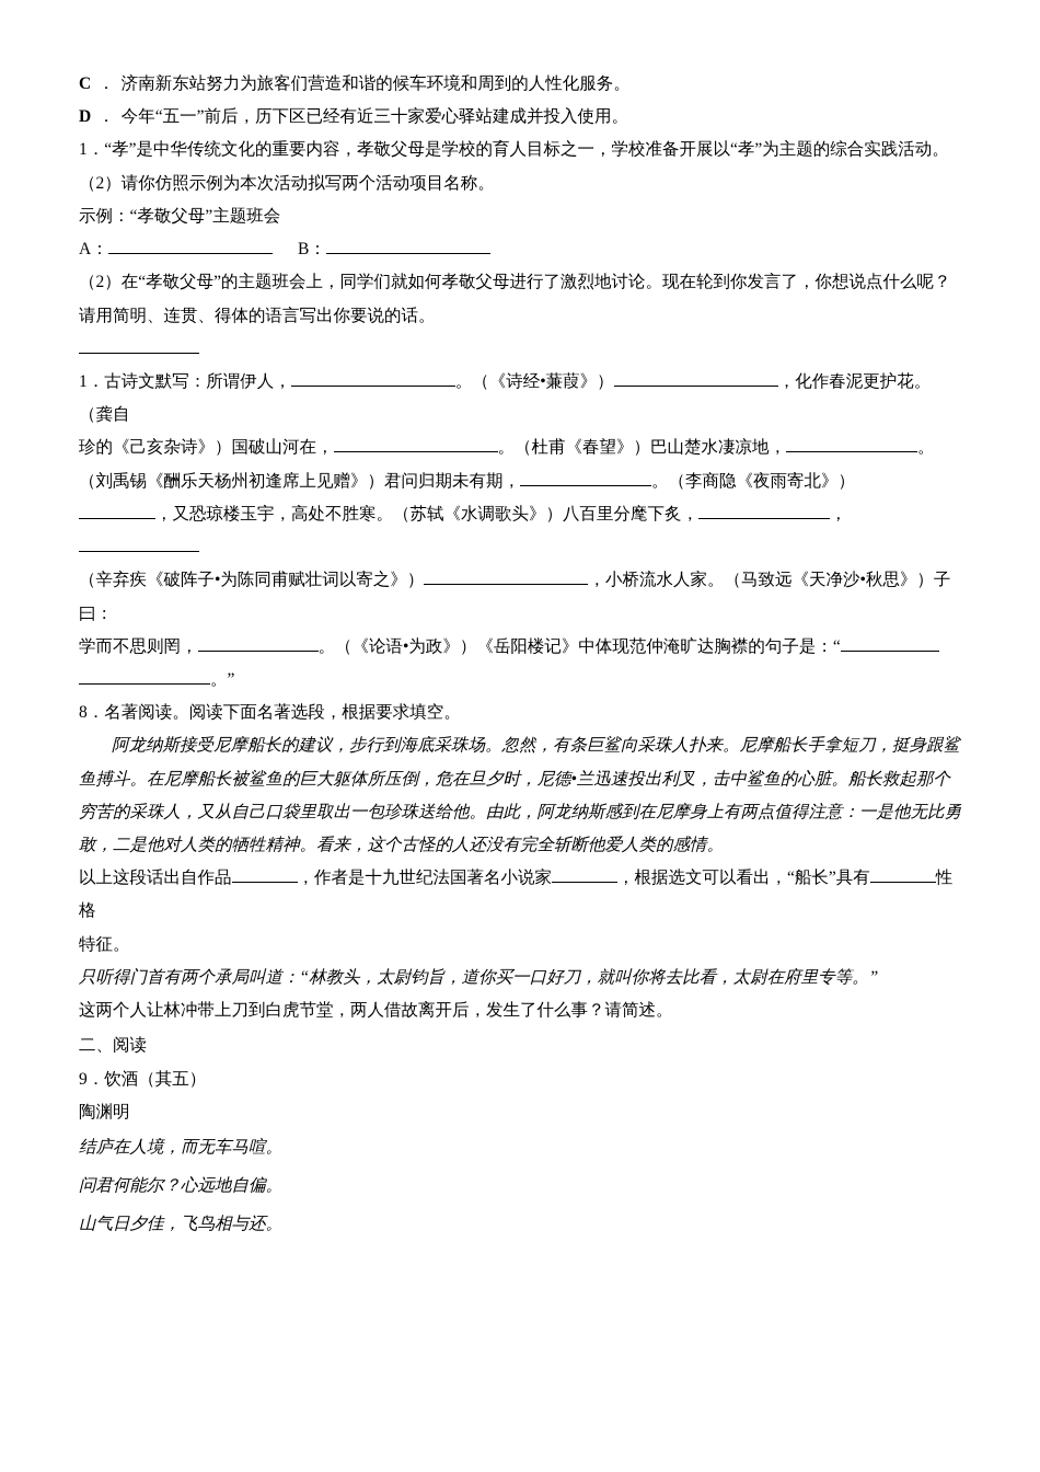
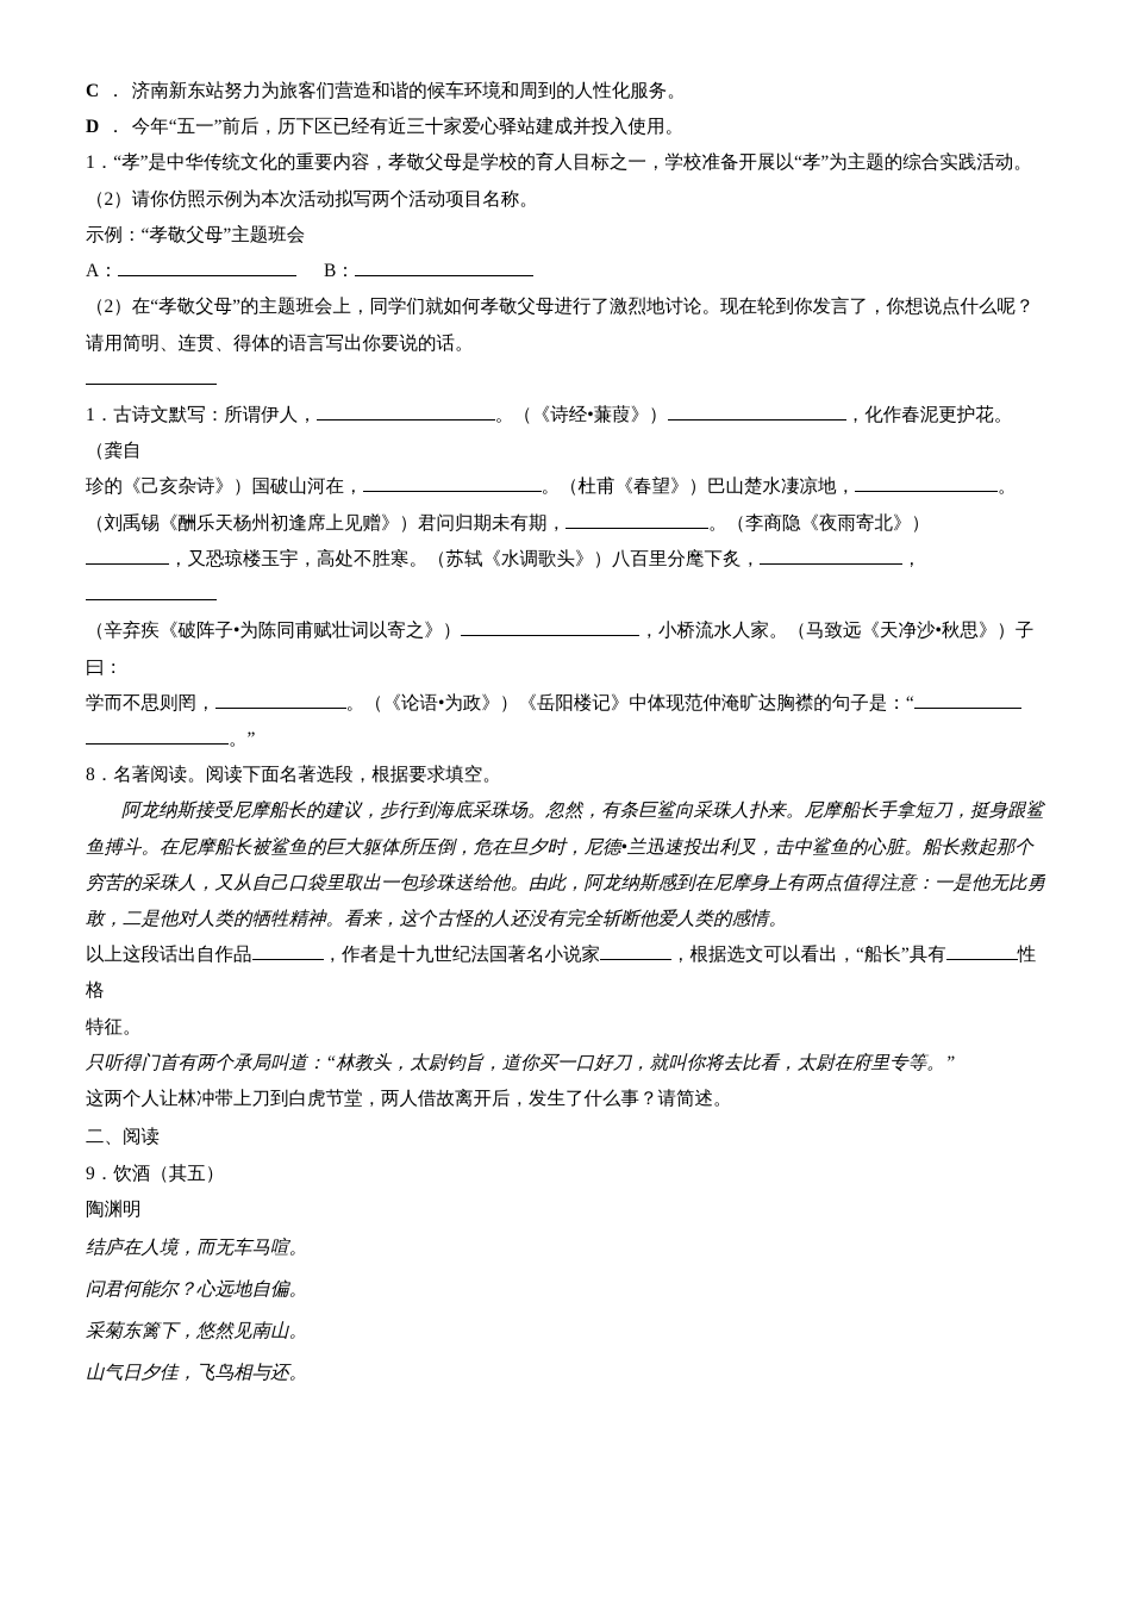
  C
  ．
  济南新东站努力为旅客们营造和谐的候车环境和周到的人性化服务。
  D
  ．
  今年“五一”前后，历下区已经有近三十家爱心驿站建成并投入使用。
  1．“孝”是中华传统文化的重要内容，孝敬父母是学校的育人目标之一，学校准备开展以“孝”为主题的综合实践活动。
  （2）请你仿照示例为本次活动拟写两个活动项目名称。
  示例：“孝敬父母”主题班会
  A： B：
  （2）在“孝敬父母”的主题班会上，同学们就如何孝敬父母进行了激烈地讨论。现在轮到你发言了，你想说点什么呢？
  请用简明、连贯、得体的语言写出你要说的话。
  1．古诗文默写：所谓伊人， 。（《诗经•蒹葭》） ，化作春泥更护花。（龚自
  珍的《己亥杂诗》）国破山河在， 。（杜甫《春望》）巴山楚水凄凉地， 。
  （刘禹锡《酬乐天杨州初逢席上见赠》）君问归期未有期， 。（李商隐《夜雨寄北》）
  ，又恐琼楼玉宇，高处不胜寒。（苏轼《水调歌头》）八百里分麾下炙， ，
  （辛弃疾《破阵子•为陈同甫赋壮词以寄之》） ，小桥流水人家。（马致远《天净沙•秋思》）子曰：
  学而不思则罔， 。（《论语•为政》）《岳阳楼记》中体现范仲淹旷达胸襟的句子是：“
  。”
  8．名著阅读。阅读下面名著选段，根据要求填空。
  阿龙纳斯接受尼摩船长的建议，步行到海底采珠场。忽然，有条巨鲨向采珠人扑来。尼摩船长手拿短刀，挺身跟鲨鱼搏斗。在尼摩船长被鲨鱼的巨大躯体所压倒，危在旦夕时，尼德•兰迅速投出利叉，击中鲨鱼的心脏。船长救起那个穷苦的采珠人，又从自己口袋里取出一包珍珠送给他。由此，阿龙纳斯感到在尼摩身上有两点值得注意：一是他无比勇敢，二是他对人类的牺牲精神。看来，这个古怪的人还没有完全斩断他爱人类的感情。
  以上这段话出自作品 ，作者是十九世纪法国著名小说家 ，根据选文可以看出，“船长”具有 性格
  特征。
  只听得门首有两个承局叫道：“林教头，太尉钧旨，道你买一口好刀，就叫你将去比看，太尉在府里专等。”
  这两个人让林冲带上刀到白虎节堂，两人借故离开后，发生了什么事？请简述。
  二、阅读
  9．饮酒（其五）
  陶渊明
  结庐在人境，而无车马喧。
  问君何能尔？心远地自偏。
+ 采菊东篱下，悠然见南山。
  山气日夕佳，飞鸟相与还。
